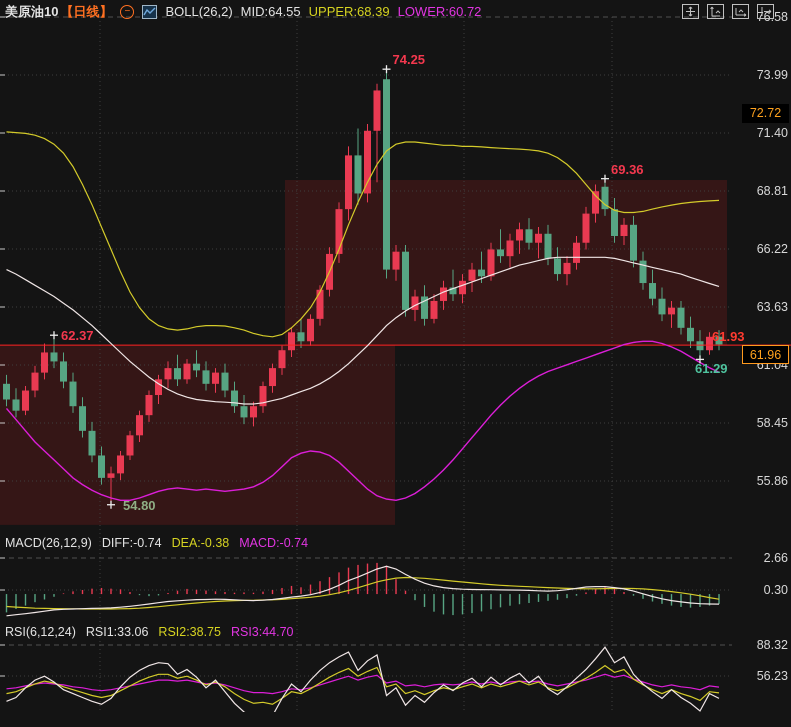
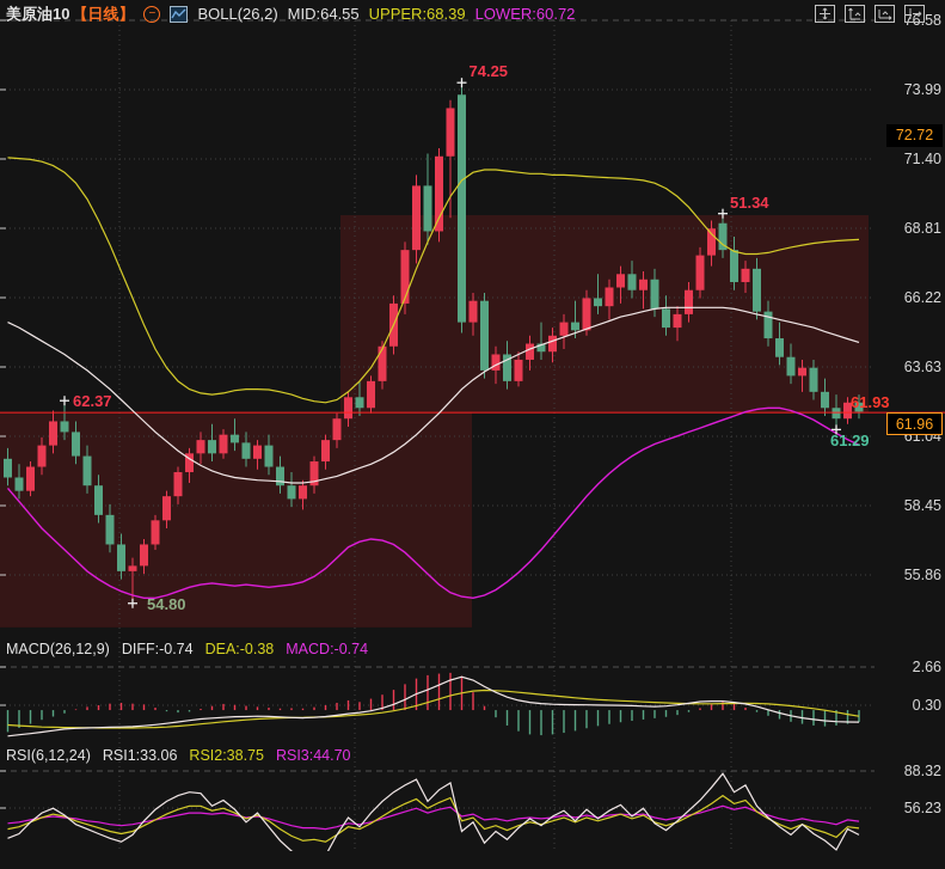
  美原油10
  【日线】
  −
  BOLL(26,2)
  MID:64.55
  UPPER:68.39
  LOWER:60.72
  MACD(26,12,9)
  DIFF:-0.74
  DEA:-0.38
  MACD:-0.74
  RSI(6,12,24)
  RSI1:33.06
  RSI2:38.75
  RSI3:44.70
  74.25
- 69.36
+ 51.34
  62.37
  54.80
  61.29
  76.58
  73.99
  71.40
  68.81
  66.22
  63.63
  58.45
  55.86
  2.66
  0.30
  88.32
  56.23
  72.72
  61.96
  61.93
